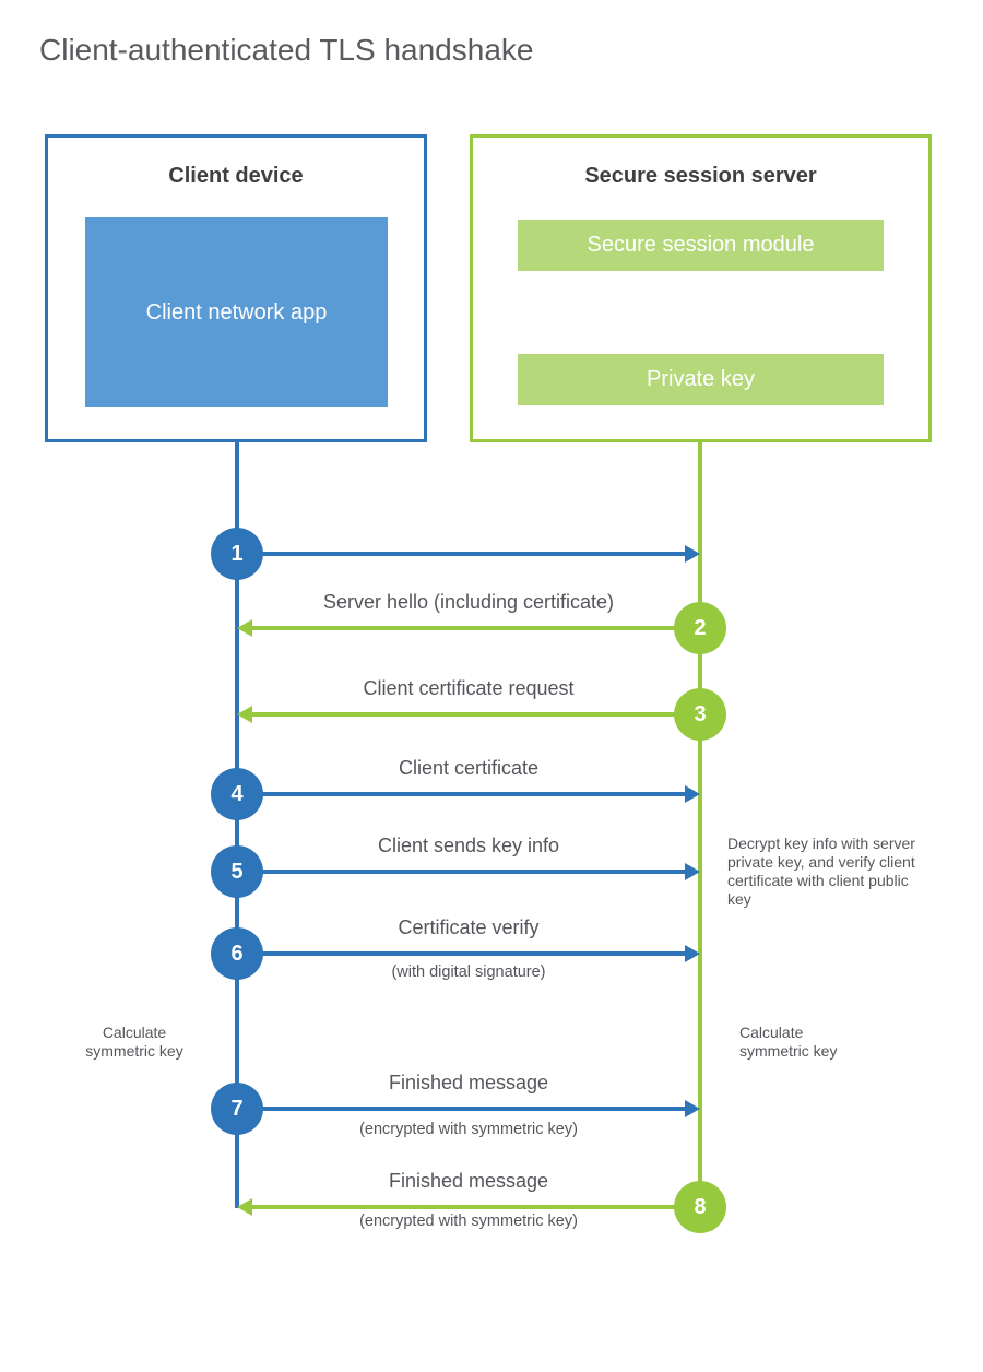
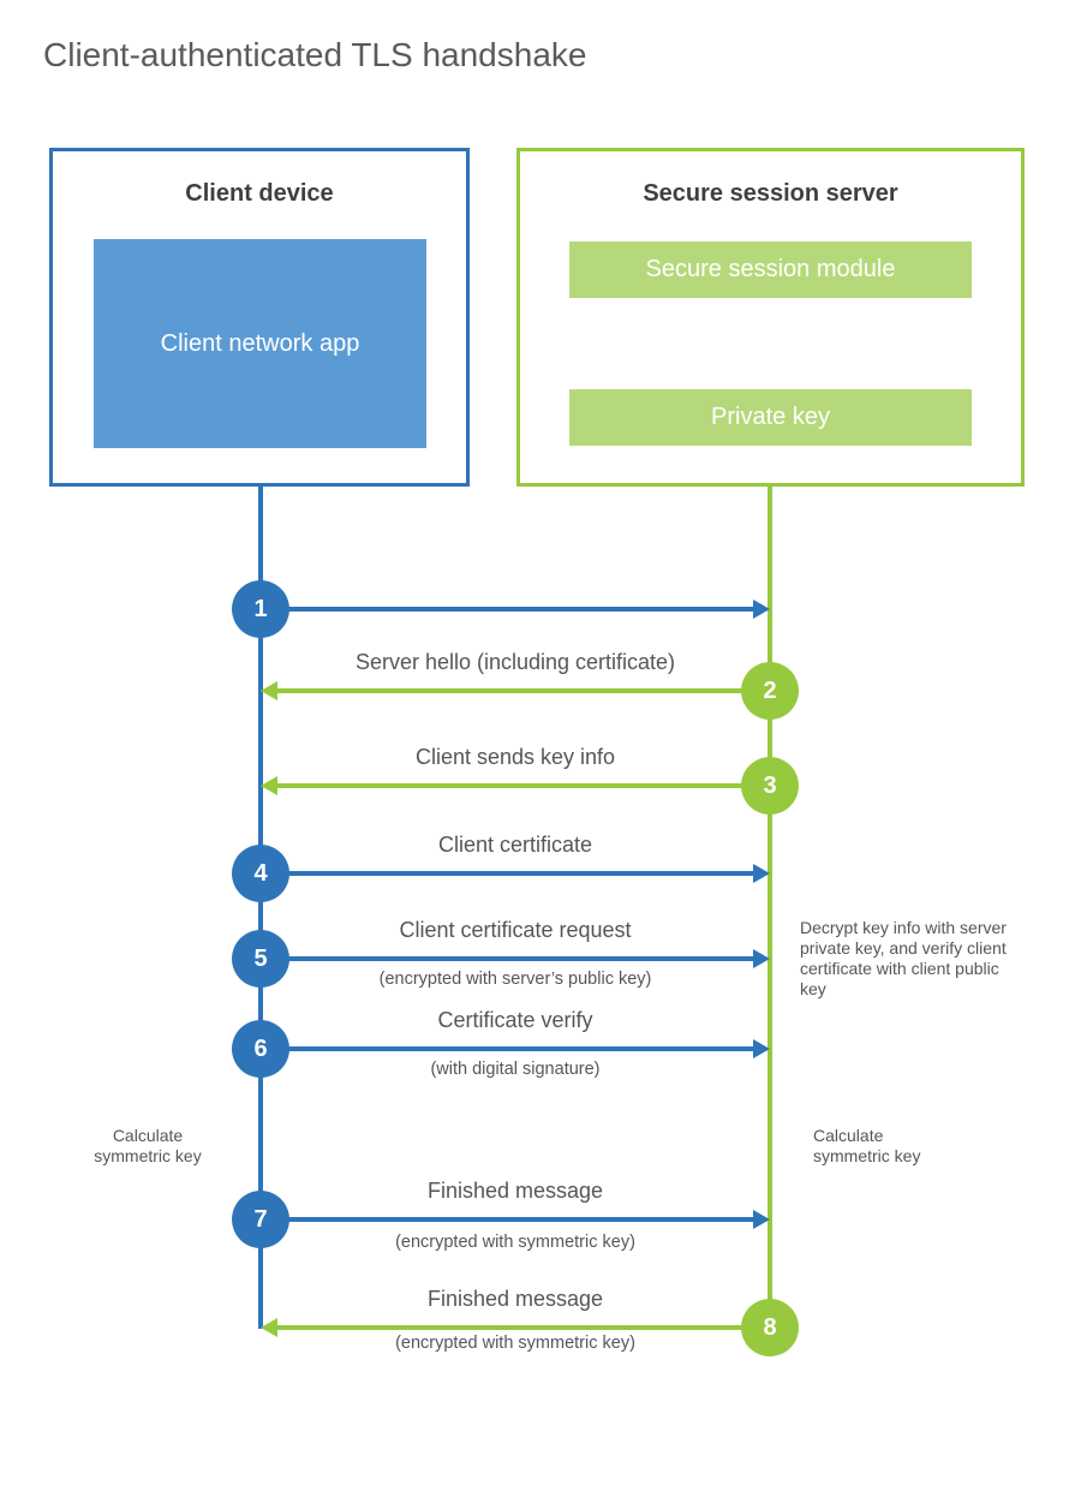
  Client-authenticated TLS handshake
  Client device
  Client network app
  Secure session server
  Secure session module
  Private key
  1
  Server hello (including certificate)
  2
- Client certificate request
+ Client sends key info
  3
  Client certificate
  4
- Client sends key info
+ Client certificate request
  5
+ (encrypted with server’s public key)
  Certificate verify
  6
  (with digital signature)
  Decrypt key info with server private key, and verify client certificate with client public key
  Calculate symmetric key
  Calculate symmetric key
  Finished message
  7
  (encrypted with symmetric key)
  Finished message
  8
  (encrypted with symmetric key)
